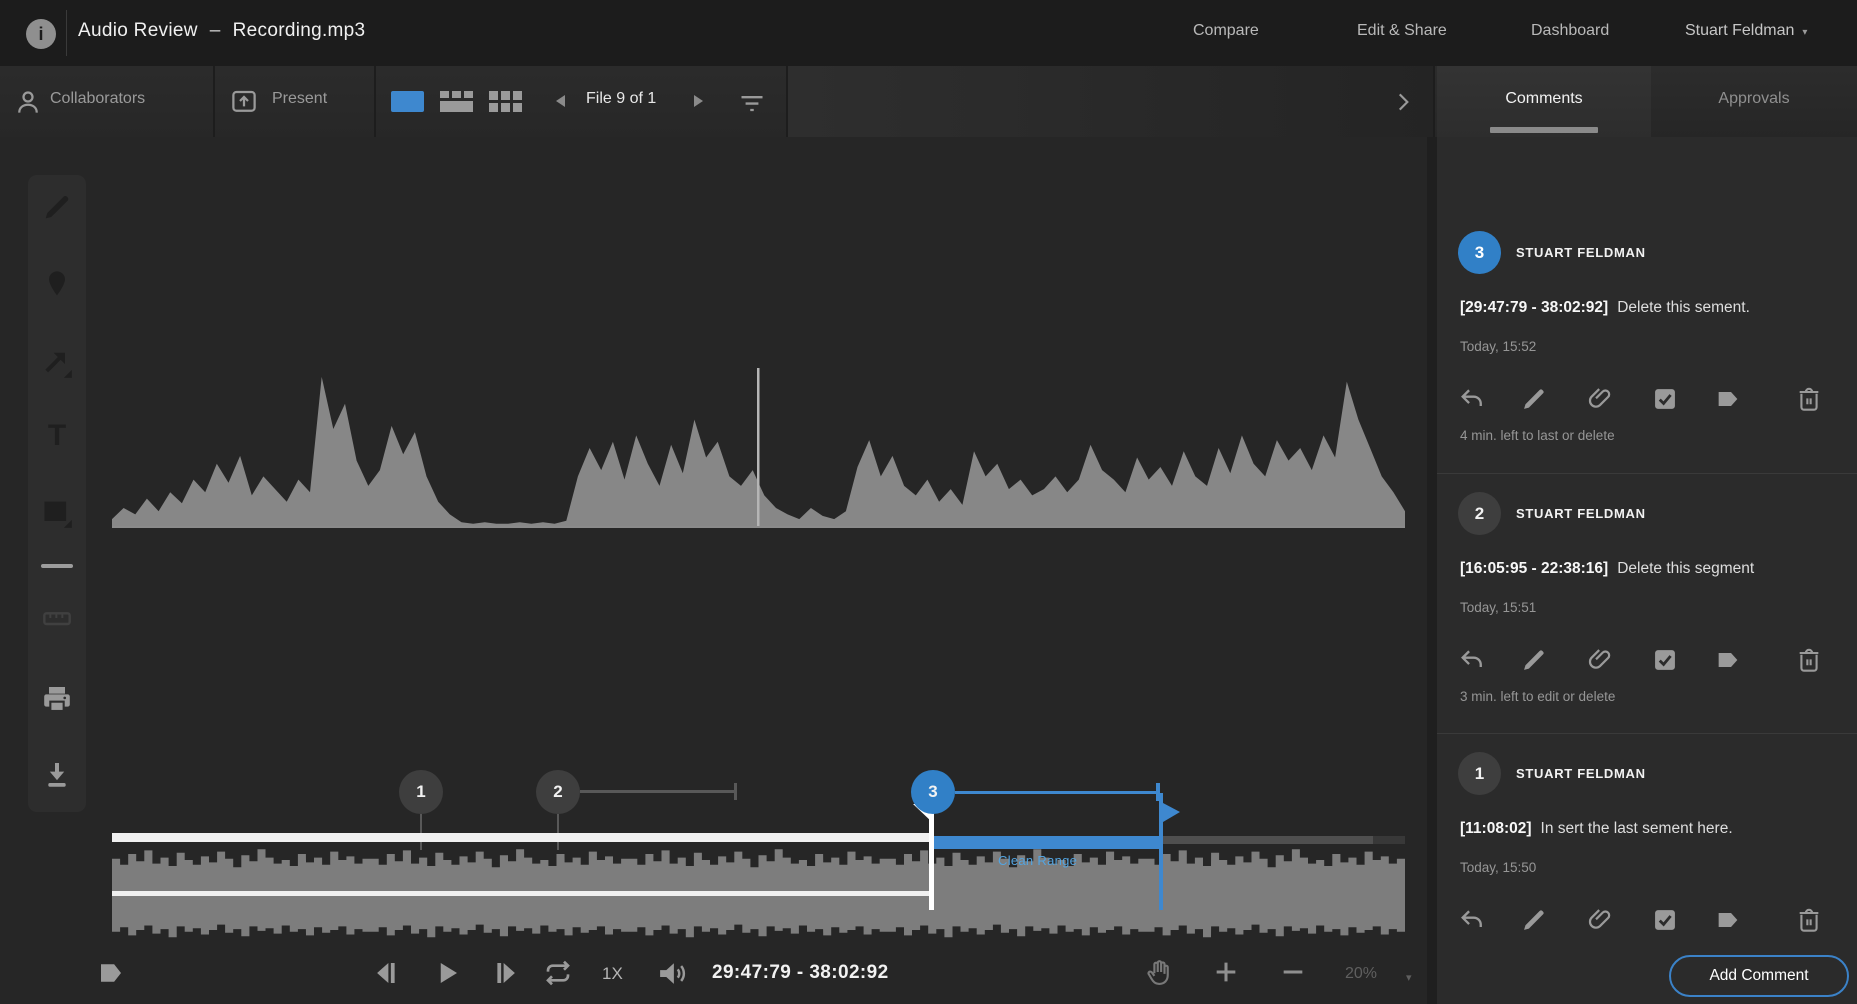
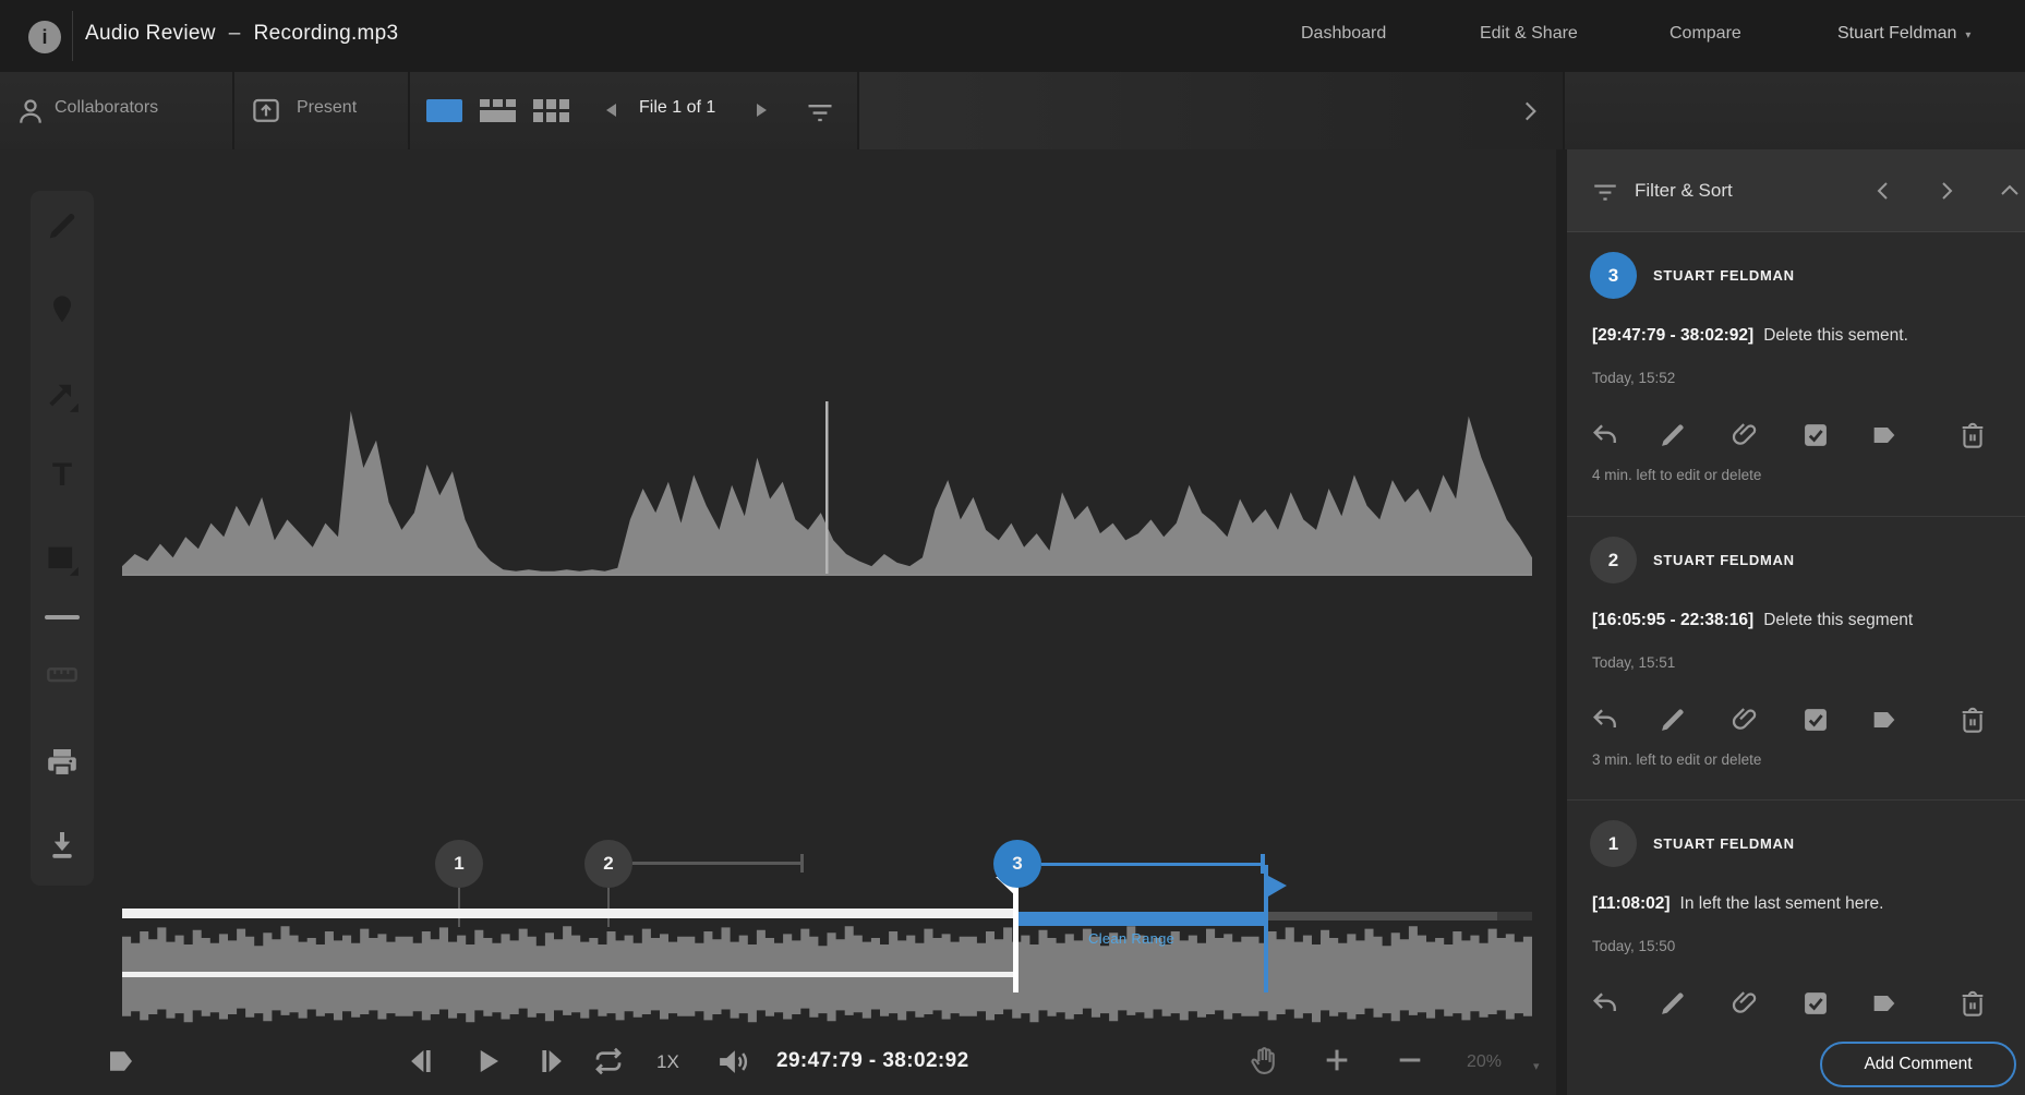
  i
  Audio Review – Recording.mp3
- Compare
+ Dashboard
  Edit & Share
- Dashboard
+ Compare
  Stuart Feldman ▾
  Collaborators
  Present
- File 9 of 1
+ File 1 of 1
- Comments
- Approvals
  1
  2
  3
  Clean Range
  1X
  29:47:79 - 38:02:92
  20%
  ▾
+ Filter & Sort
  3
  STUART FELDMAN
  [29:47:79 - 38:02:92] Delete this sement.
  Today, 15:52
- 4 min. left to last or delete
+ 4 min. left to edit or delete
  2
  STUART FELDMAN
  [16:05:95 - 22:38:16] Delete this segment
  Today, 15:51
  3 min. left to edit or delete
  1
  STUART FELDMAN
- [11:08:02] In sert the last sement here.
+ [11:08:02] In left the last sement here.
  Today, 15:50
  Add Comment
